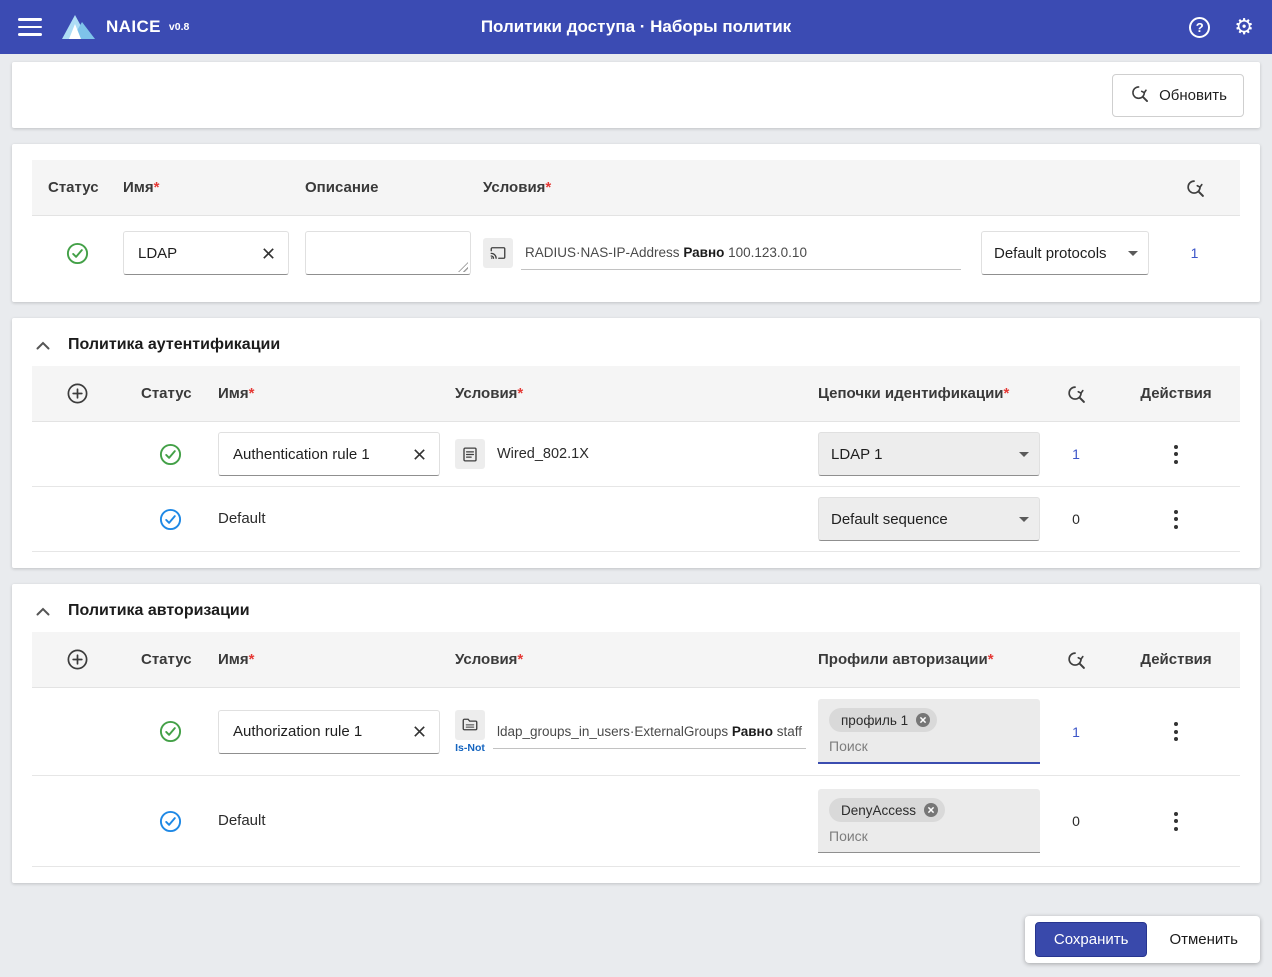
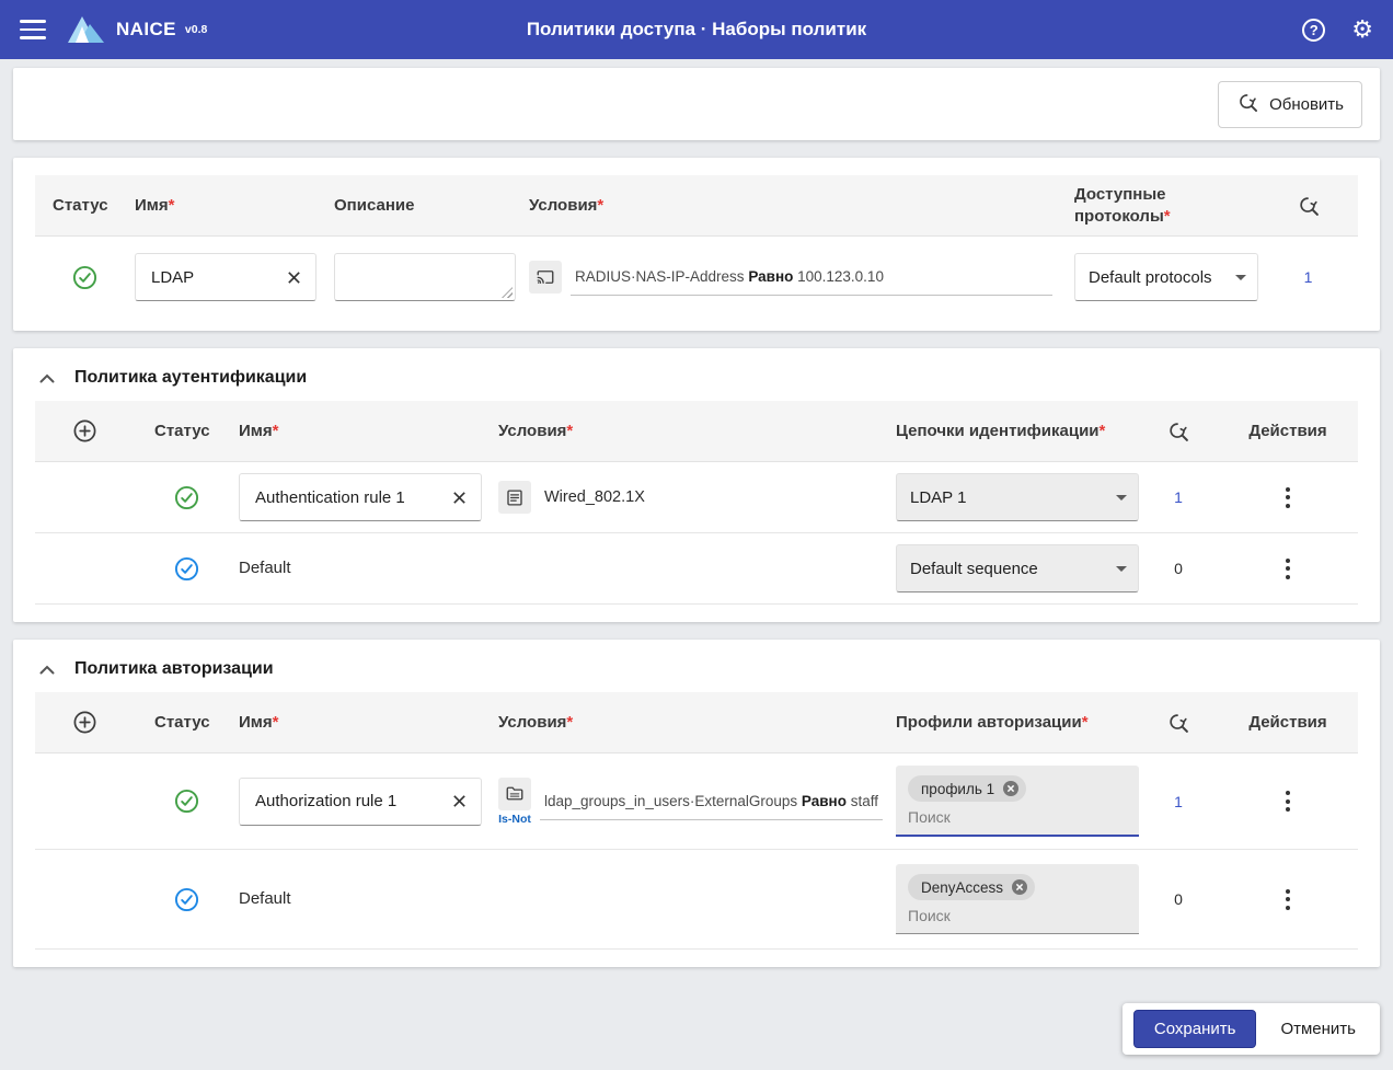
  NAICE
  v0.8
  Политики доступа · Наборы политик
  ?
  ⚙
  Обновить
  Статус
  Имя*
  Описание
  Условия*
+ Доступные протоколы*
  LDAP
  RADIUS·NAS-IP-Address Равно 100.123.0.10
  Default protocols
  1
  Политика аутентификации
  Статус
  Имя*
  Условия*
  Цепочки идентификации*
  Действия
  Authentication rule 1
  Wired_802.1X
  LDAP 1
  1
  Default
  Default sequence
  0
  Политика авторизации
  Статус
  Имя*
  Условия*
  Профили авторизации*
  Действия
  Authorization rule 1
  Is-Not
  ldap_groups_in_users·ExternalGroups Равно staff
  профиль 1
  Поиск
  1
  Default
  DenyAccess
  Поиск
  0
  Сохранить
  Отменить
